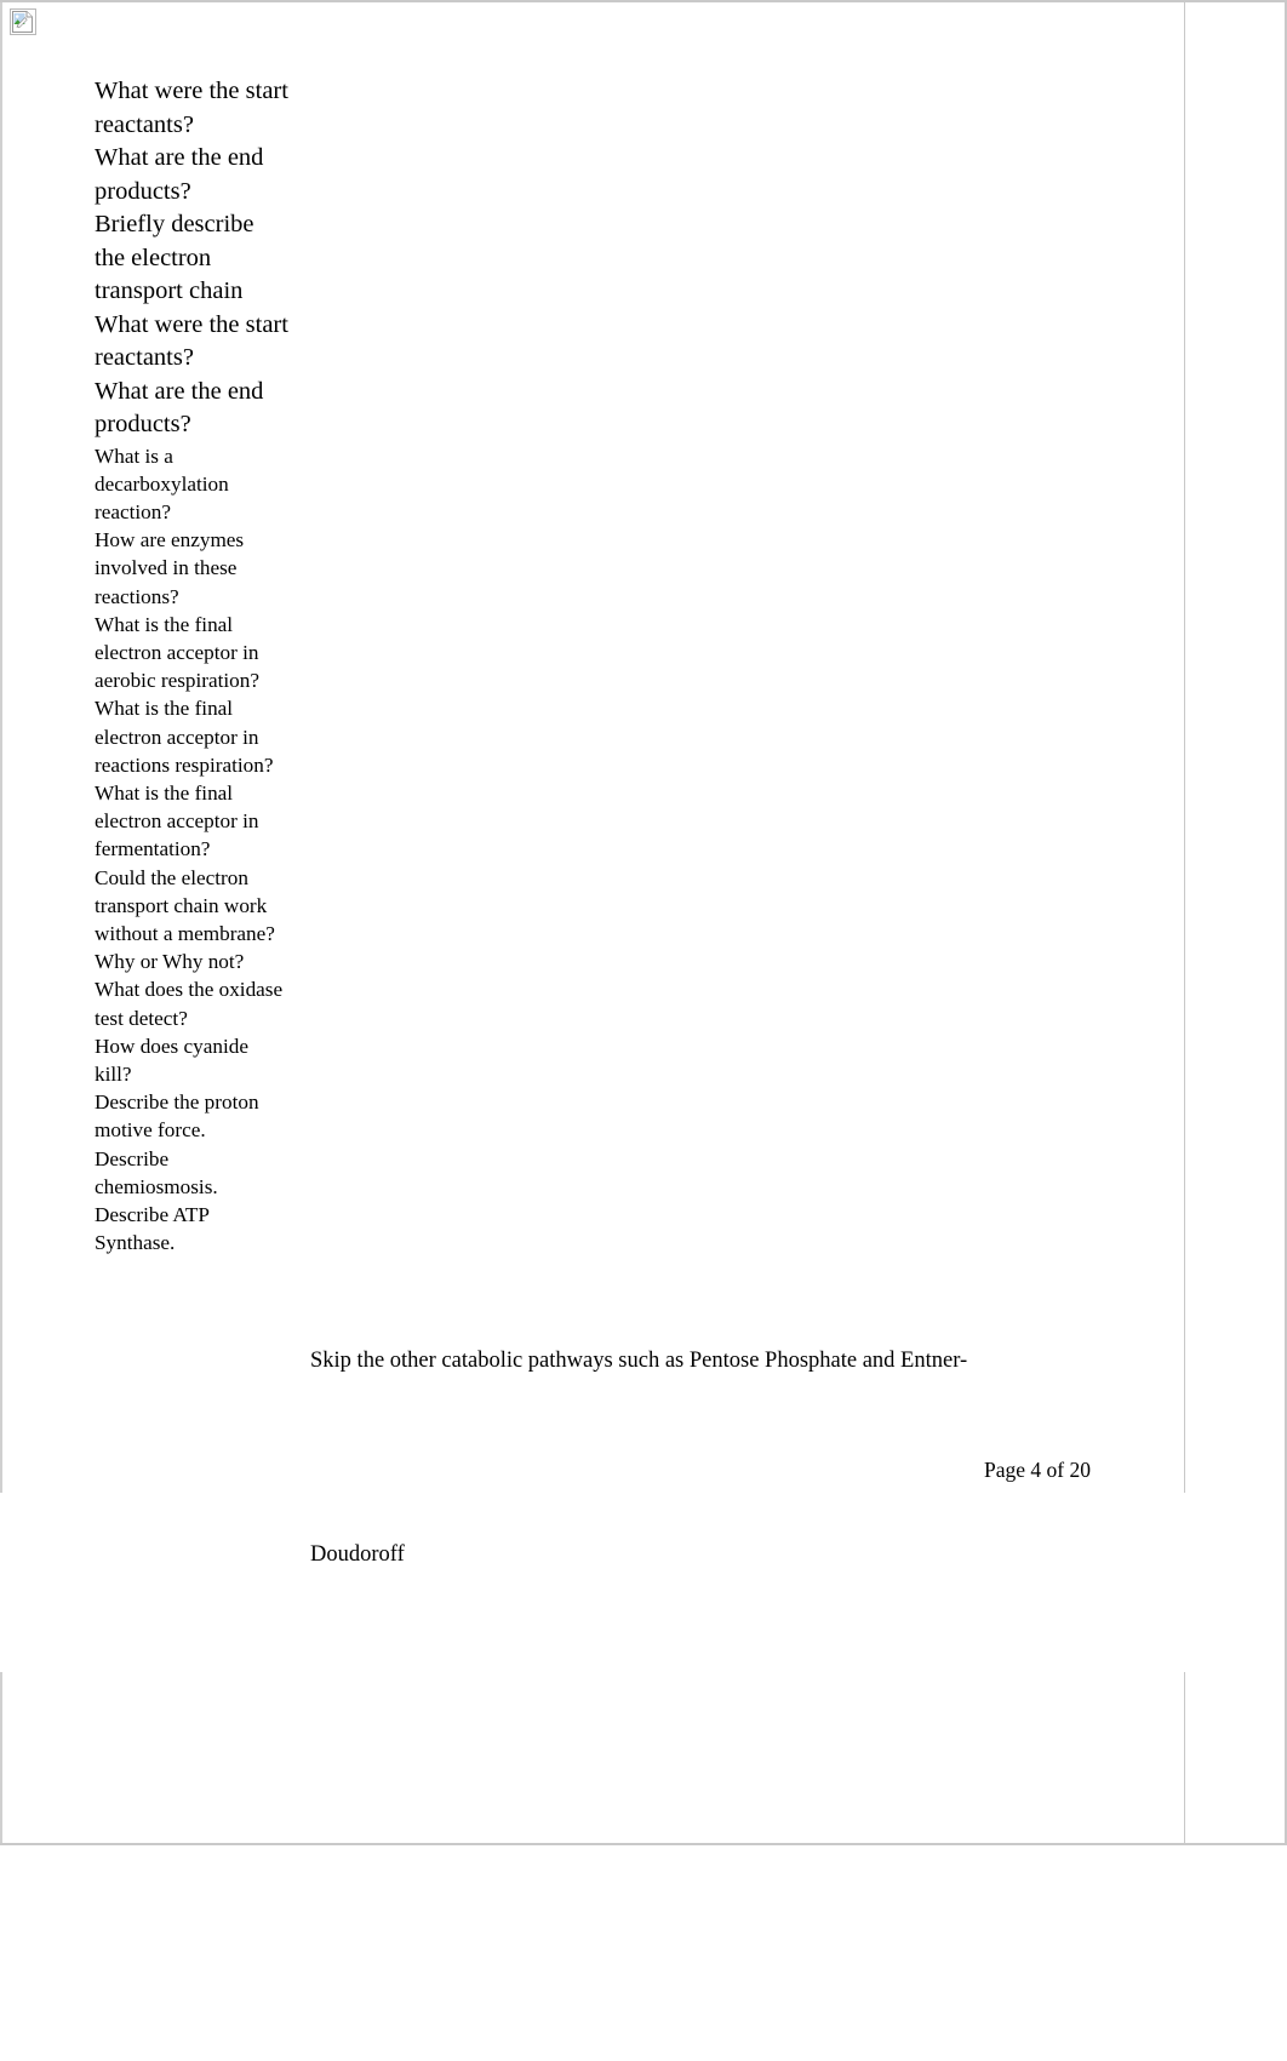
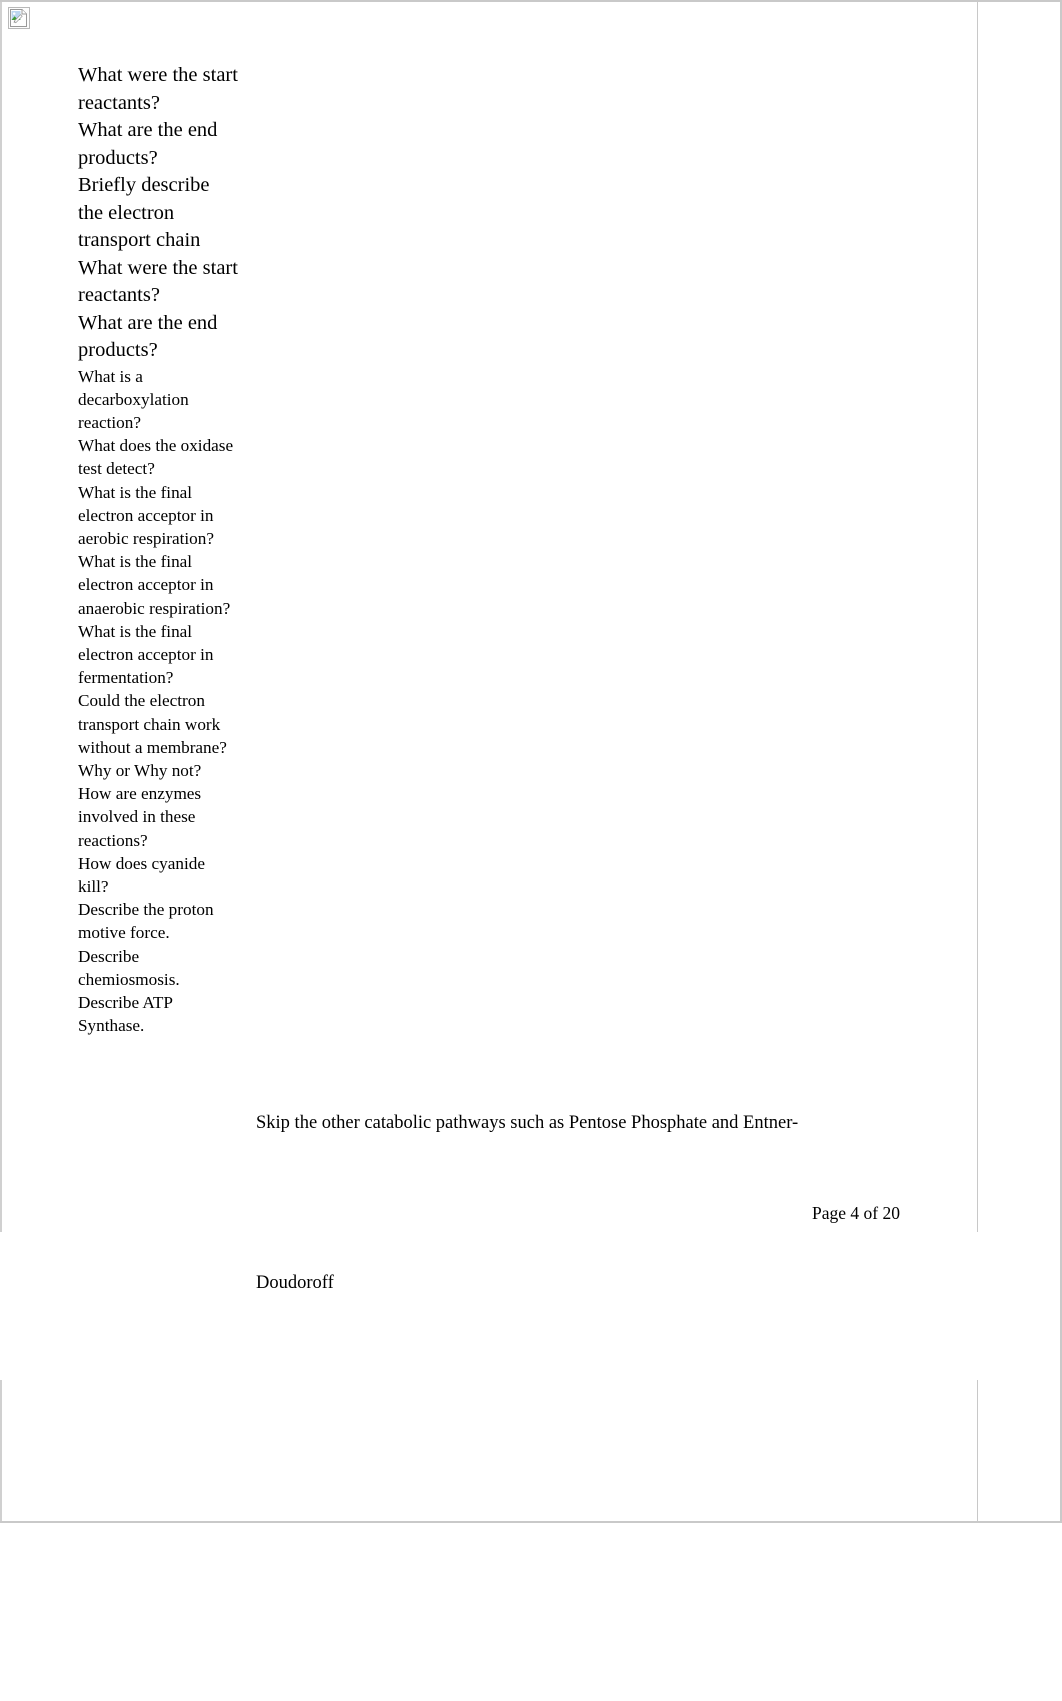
  What were the start reactants?
  What are the end products?
  Briefly describe the electron transport chain
  What were the start reactants?
  What are the end products?
  What is a decarboxylation reaction?
- How are enzymes involved in these reactions?
+ What does the oxidase test detect?
  What is the final electron acceptor in aerobic respiration?
- What is the final electron acceptor in reactions respiration?
+ What is the final electron acceptor in anaerobic respiration?
  What is the final electron acceptor in fermentation?
  Could the electron transport chain work without a membrane? Why or Why not?
- What does the oxidase test detect?
+ How are enzymes involved in these reactions?
  How does cyanide kill?
  Describe the proton motive force.
  Describe chemiosmosis.
  Describe ATP Synthase.
  Skip the other catabolic pathways such as Pentose Phosphate and Entner-
  Page 4 of 20
  Doudoroff
